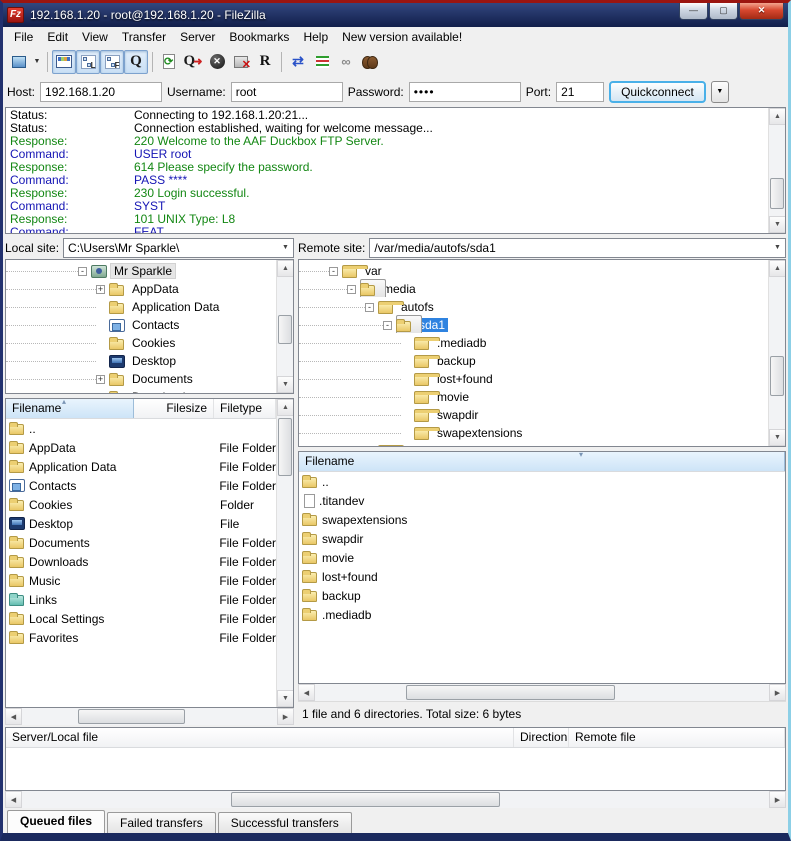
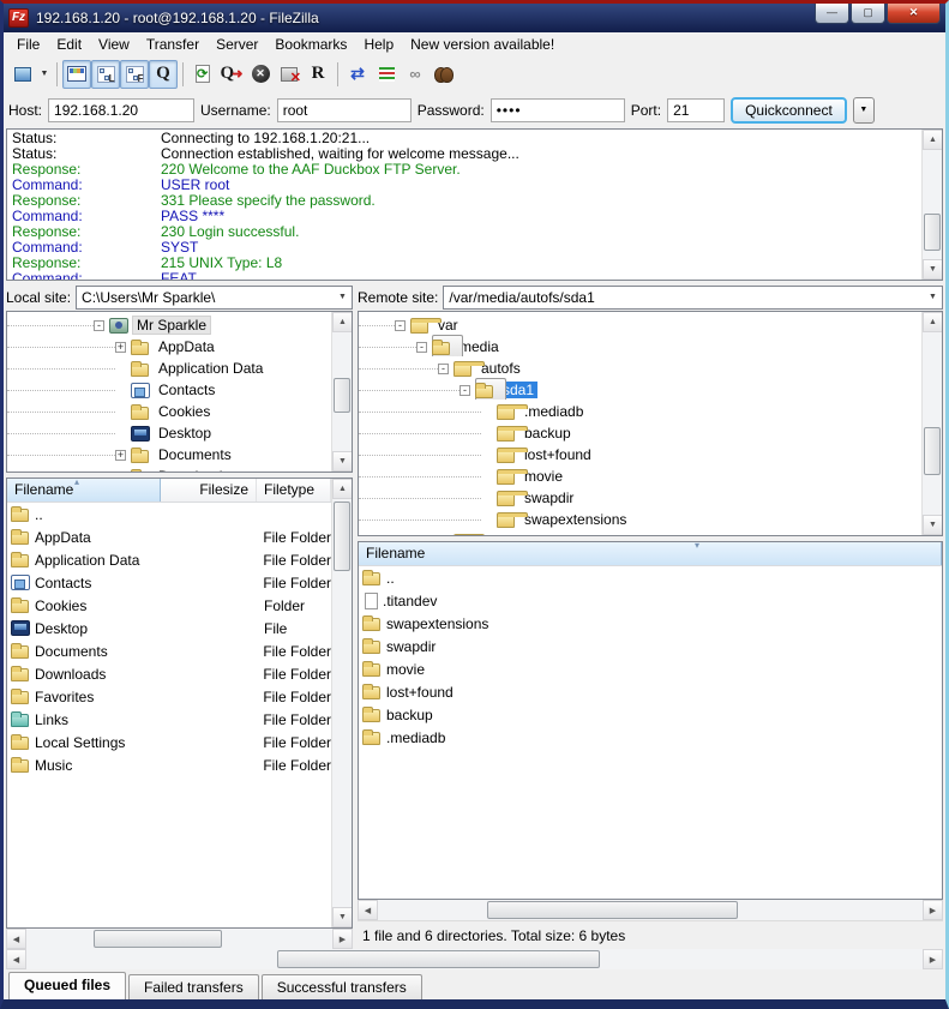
  Fz
  192.168.1.20 - root@192.168.1.20 - FileZilla
  —
  ▢
  ✕
  File
  Edit
  View
  Transfer
  Server
  Bookmarks
  Help
  New version available!
  L
  F
  Q
  ⟳
  Q
  ➜
  ✕
  ✕
  R
  ⇄
  ∞
  Host:
  192.168.1.20
  Username:
  root
  Password:
  ••••
  Port:
  21
  Quickconnect
  Status:
  Connecting to 192.168.1.20:21...
  Status:
  Connection established, waiting for welcome message...
  Response:
  220 Welcome to the AAF Duckbox FTP Server.
  Command:
  USER root
  Response:
- 614 Please specify the password.
+ 331 Please specify the password.
  Command:
  PASS ****
  Response:
  230 Login successful.
  Command:
  SYST
  Response:
- 101 UNIX Type: L8
+ 215 UNIX Type: L8
  Command:
  FEAT
  Local site:
  C:\Users\Mr Sparkle\
  Mr Sparkle
  AppData
  Application Data
  Contacts
  Cookies
  Desktop
  Documents
  Filename
  ▴
  Filesize
  Filetype
  ..
  AppData
  File Folder
  Application Data
  File Folder
  Contacts
  File Folder
  Cookies
  Folder
  Desktop
  File
  Documents
  File Folder
  Downloads
  File Folder
- Music
+ Favorites
  File Folder
  Links
  File Folder
  Local Settings
  File Folder
- Favorites
+ Music
  File Folder
  Remote site:
  /var/media/autofs/sda1
  var
  media
  autofs
  sda1
  .mediadb
  backup
  lost+found
  movie
  swapdir
  swapextensions
  Filename
  ▾
  ..
  .titandev
  swapextensions
  swapdir
  movie
  lost+found
  backup
  .mediadb
  1 file and 6 directories. Total size: 6 bytes
- Server/Local file
- Direction
- Remote file
  Queued files
  Failed transfers
  Successful transfers
